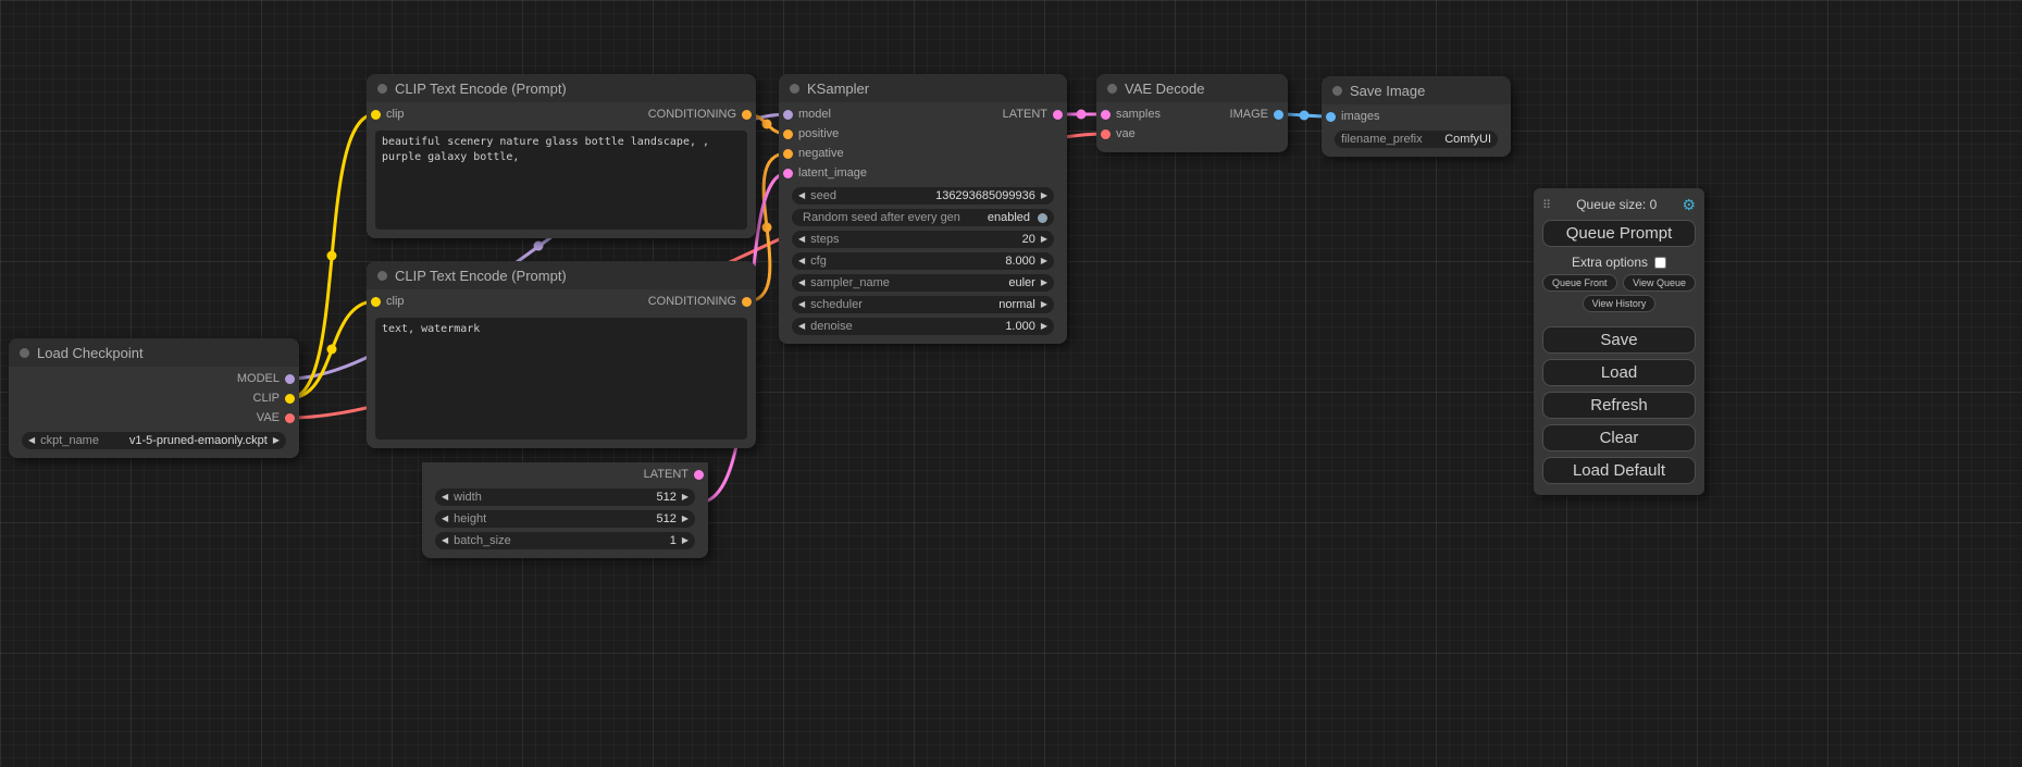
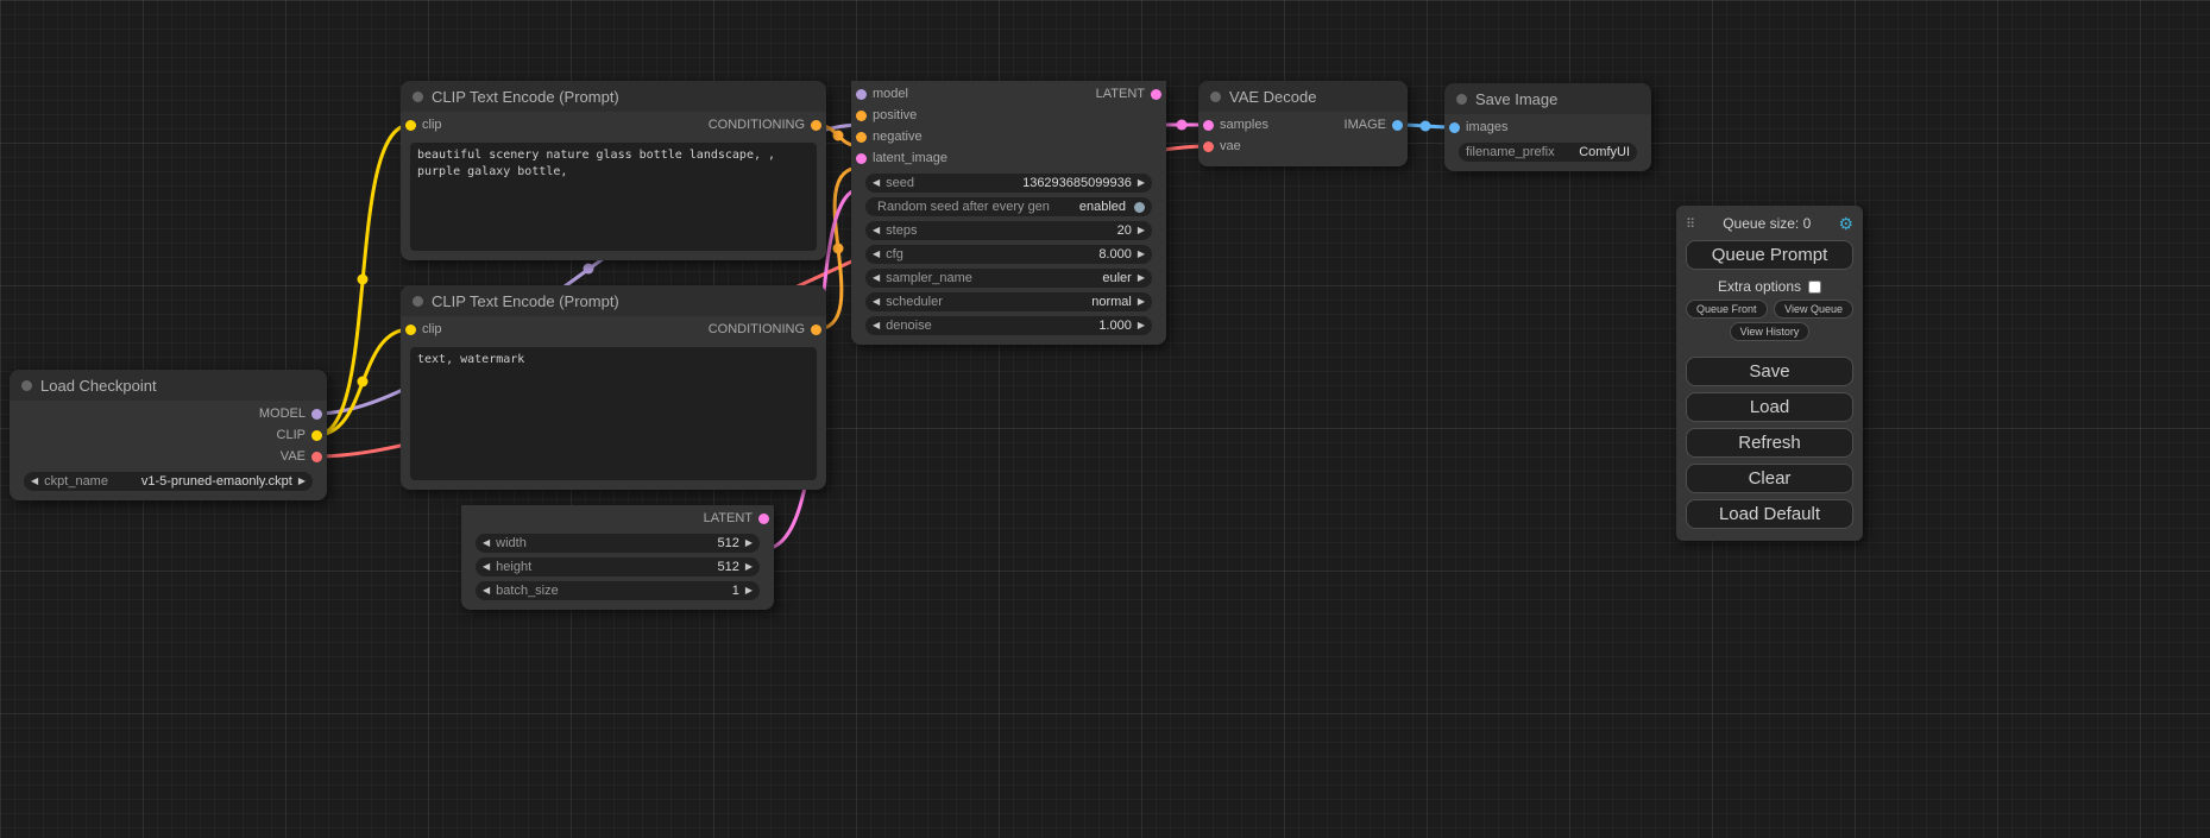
  Load Checkpoint
  MODEL
  CLIP
  VAE
  ◀
  ckpt_name
  v1-5-pruned-emaonly.ckpt
  ▶
  CLIP Text Encode (Prompt)
  clip
  CONDITIONING
  CLIP Text Encode (Prompt)
  clip
  CONDITIONING
  text, watermark
  LATENT
  ◀
  width
  512
  ▶
  ◀
  height
  512
  ▶
  ◀
  batch_size
  1
  ▶
- KSampler
  model
  LATENT
  positive
  negative
  latent_image
  ◀
  seed
  136293685099936
  ▶
  Random seed after every gen
  enabled
  ◀
  steps
  20
  ▶
  ◀
  cfg
  8.000
  ▶
  ◀
  sampler_name
  euler
  ▶
  ◀
  scheduler
  normal
  ▶
  ◀
  denoise
  1.000
  ▶
  VAE Decode
  samples
  IMAGE
  vae
  Save Image
  images
  filename_prefix
  ComfyUI
  ⠿
  Queue size: 0
  ⚙
  Queue Prompt
  Extra options
  Queue Front
  View Queue
  View History
  Save
  Load
  Refresh
  Clear
  Load Default
